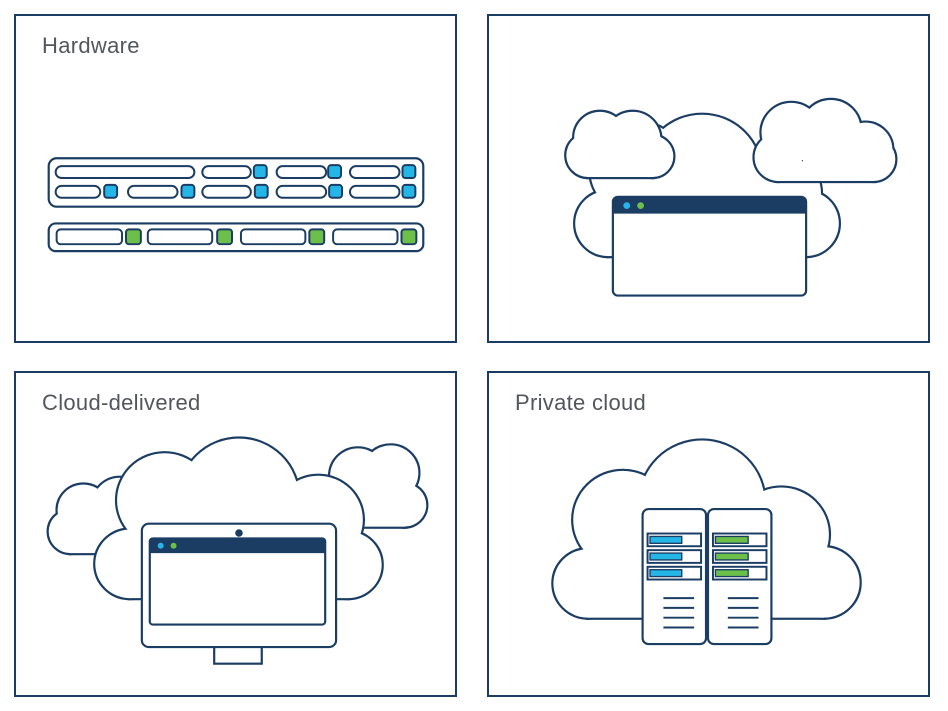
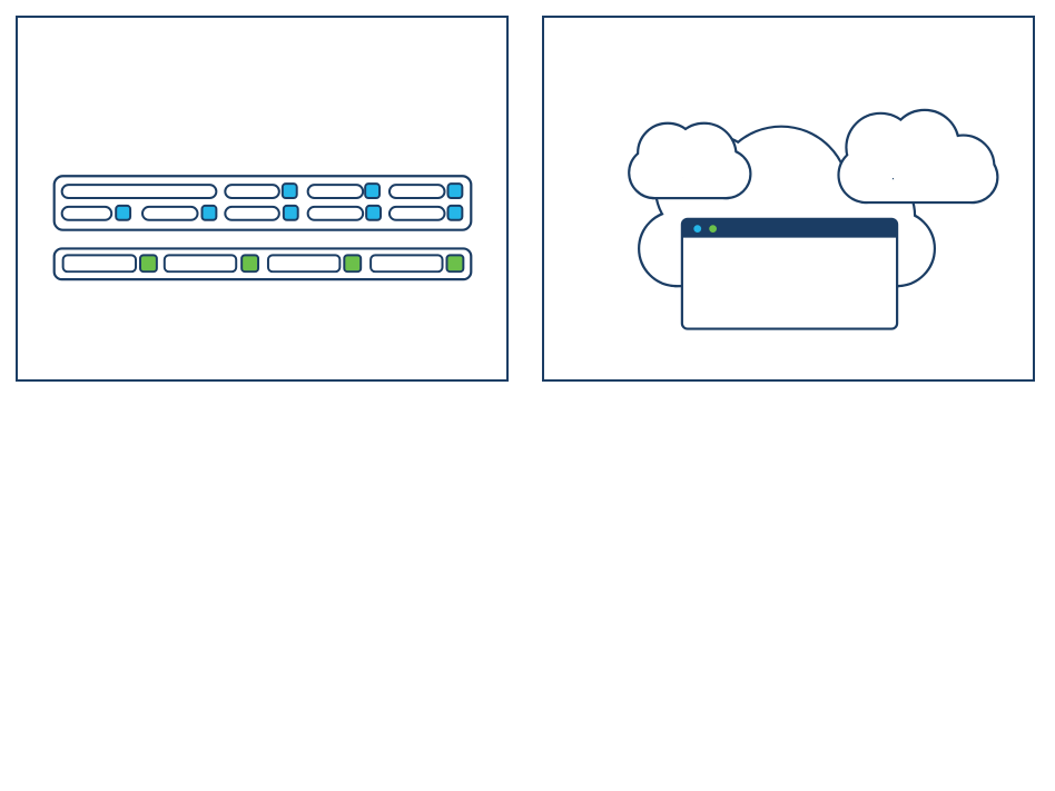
- Hardware
- Cloud-delivered
- Private cloud
